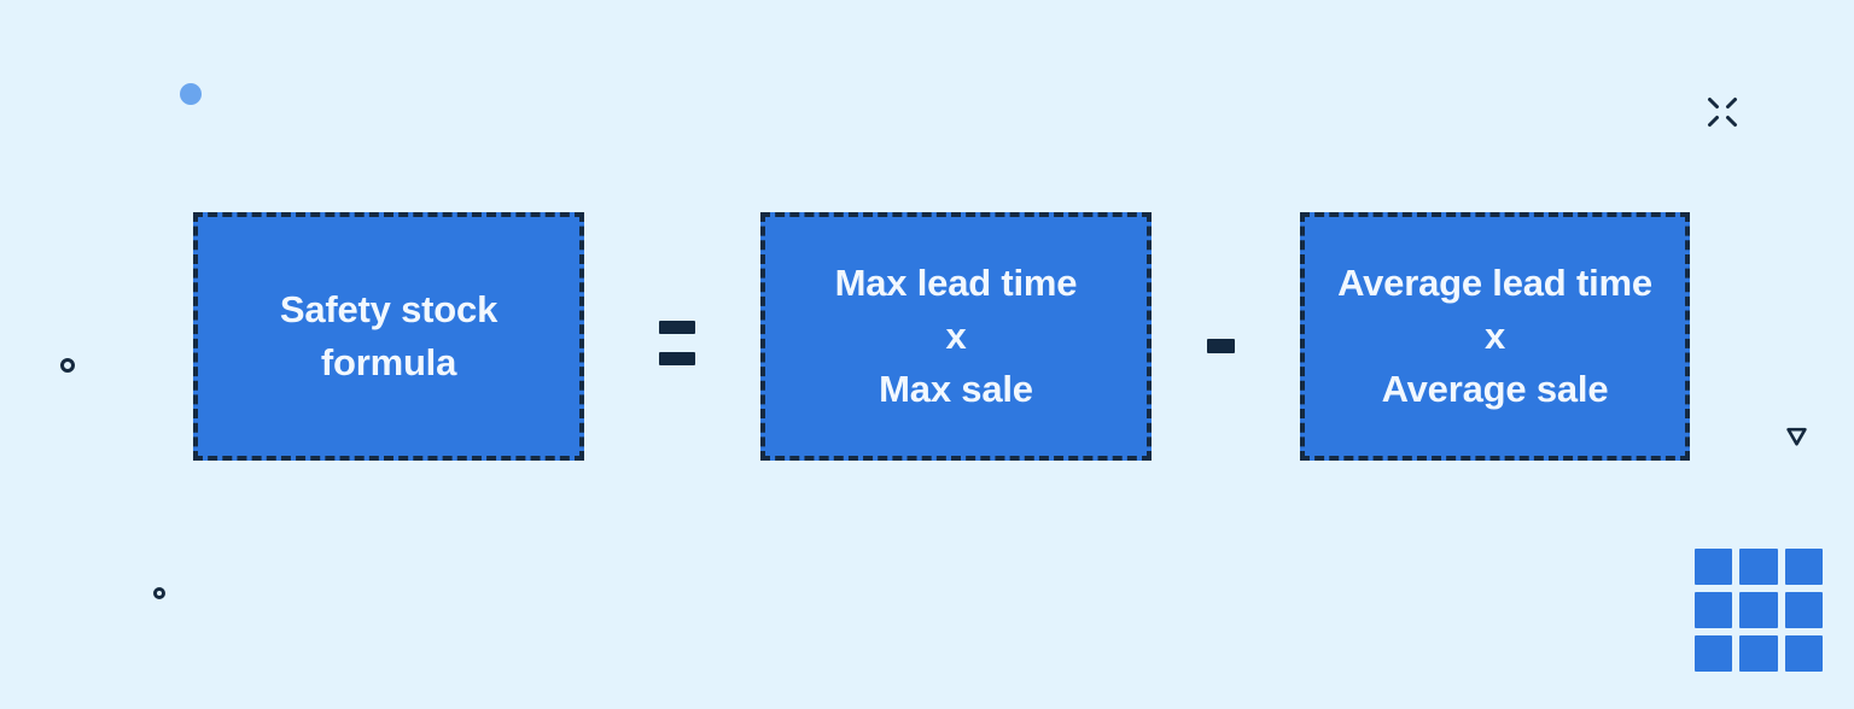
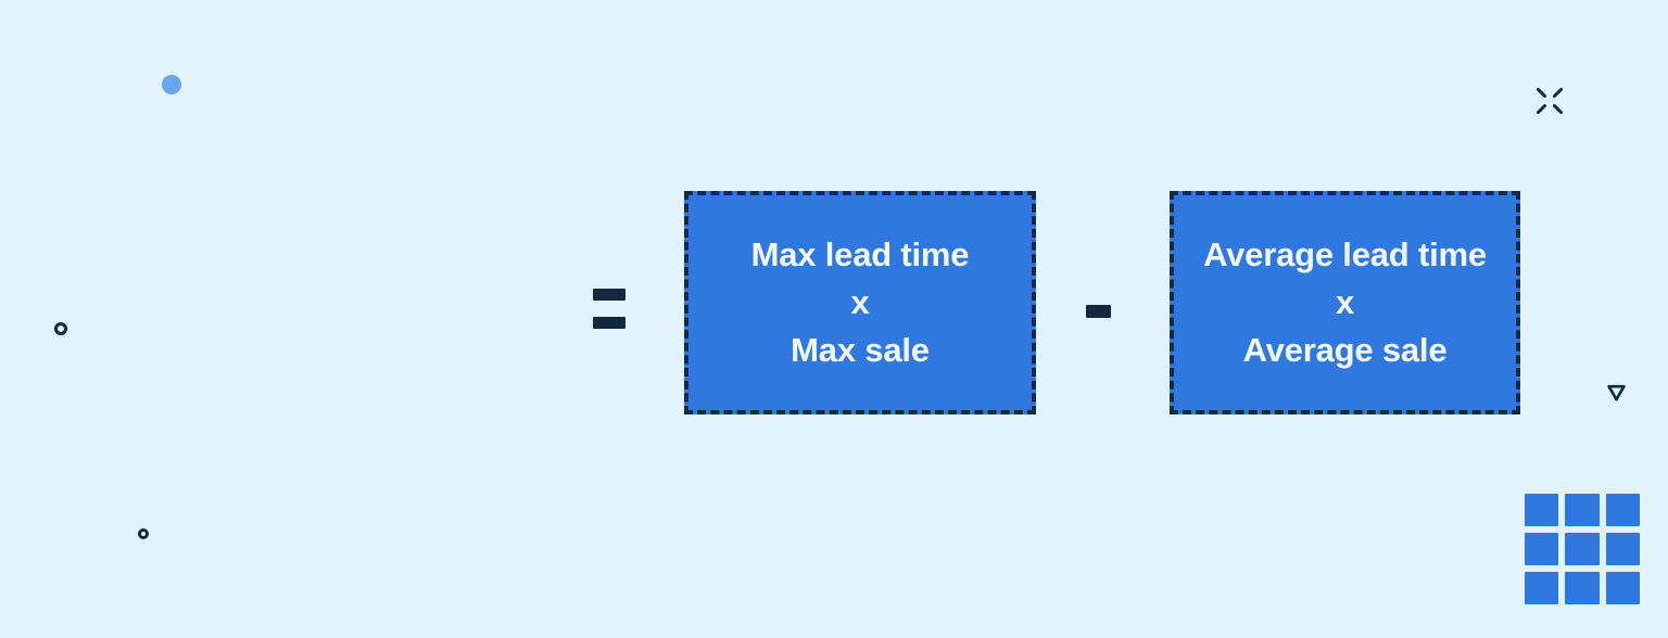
- Safety stock
- formula
  Max lead time
  x
  Max sale
  Average lead time
  x
  Average sale
